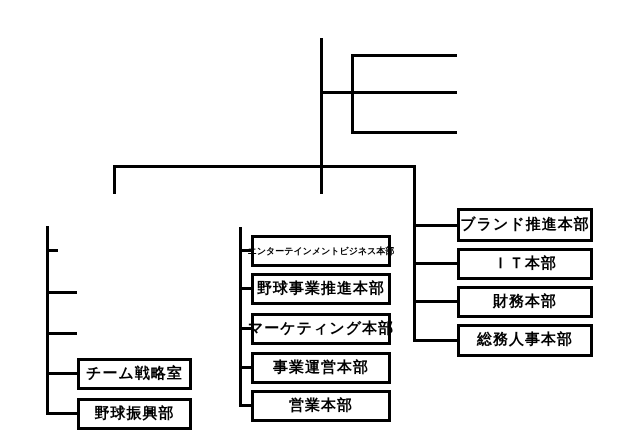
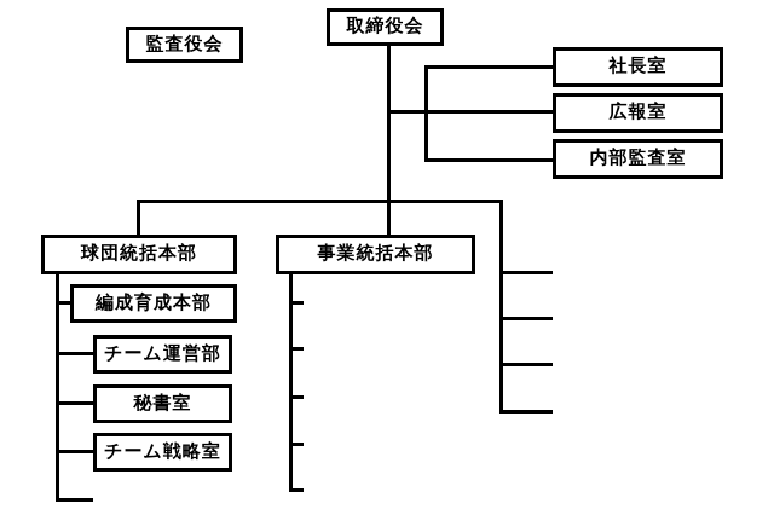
+ 監査役会
+ 取締役会
+ 社長室
+ 広報室
+ 内部監査室
+ 球団統括本部
+ 事業統括本部
+ 編成育成本部
+ チーム運営部
+ 秘書室
  チーム戦略室
- 野球振興部
- エンターテインメントビジネス本部
- 野球事業推進本部
- マーケティング本部
- 事業運営本部
- 営業本部
- ブランド推進本部
- ＩＴ本部
- 財務本部
- 総務人事本部
